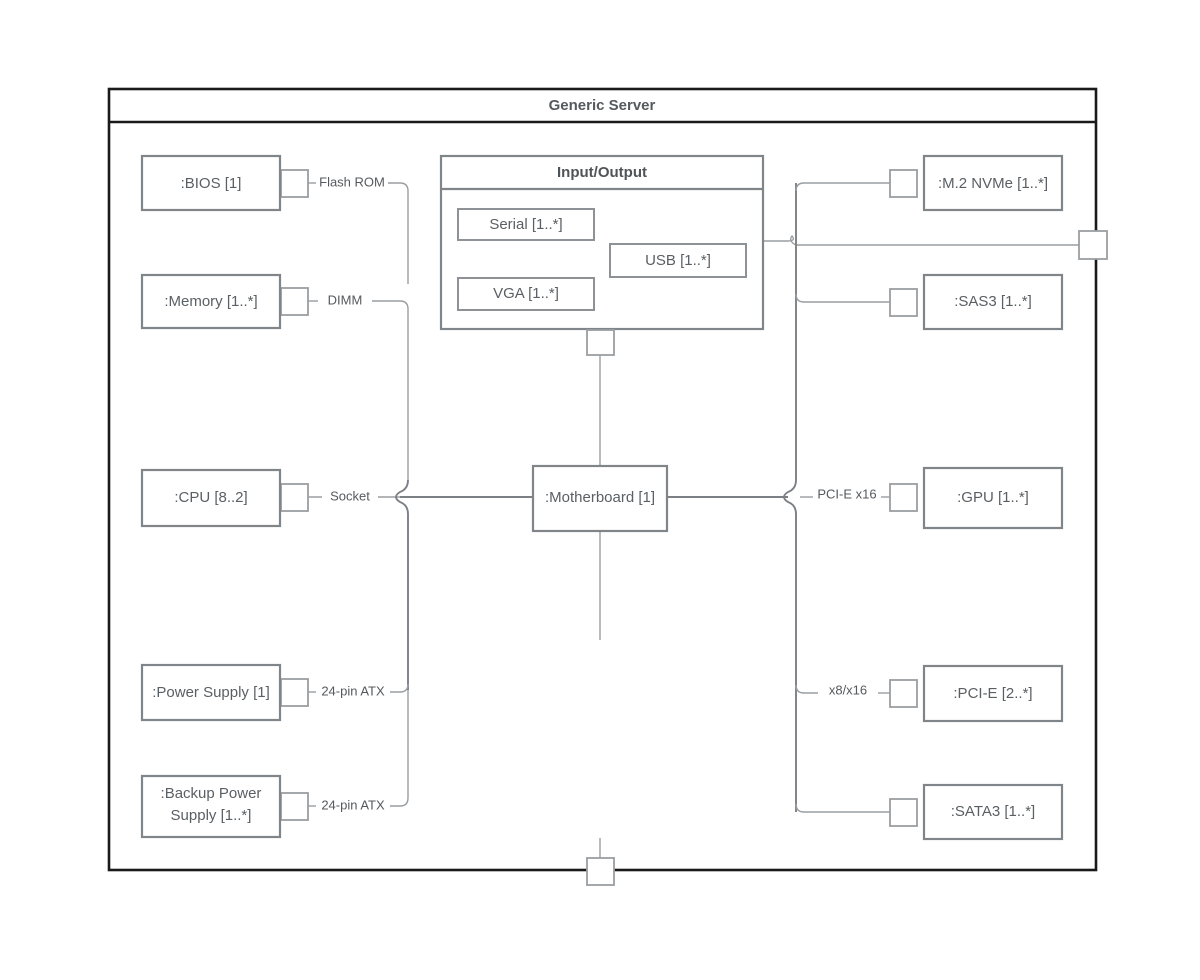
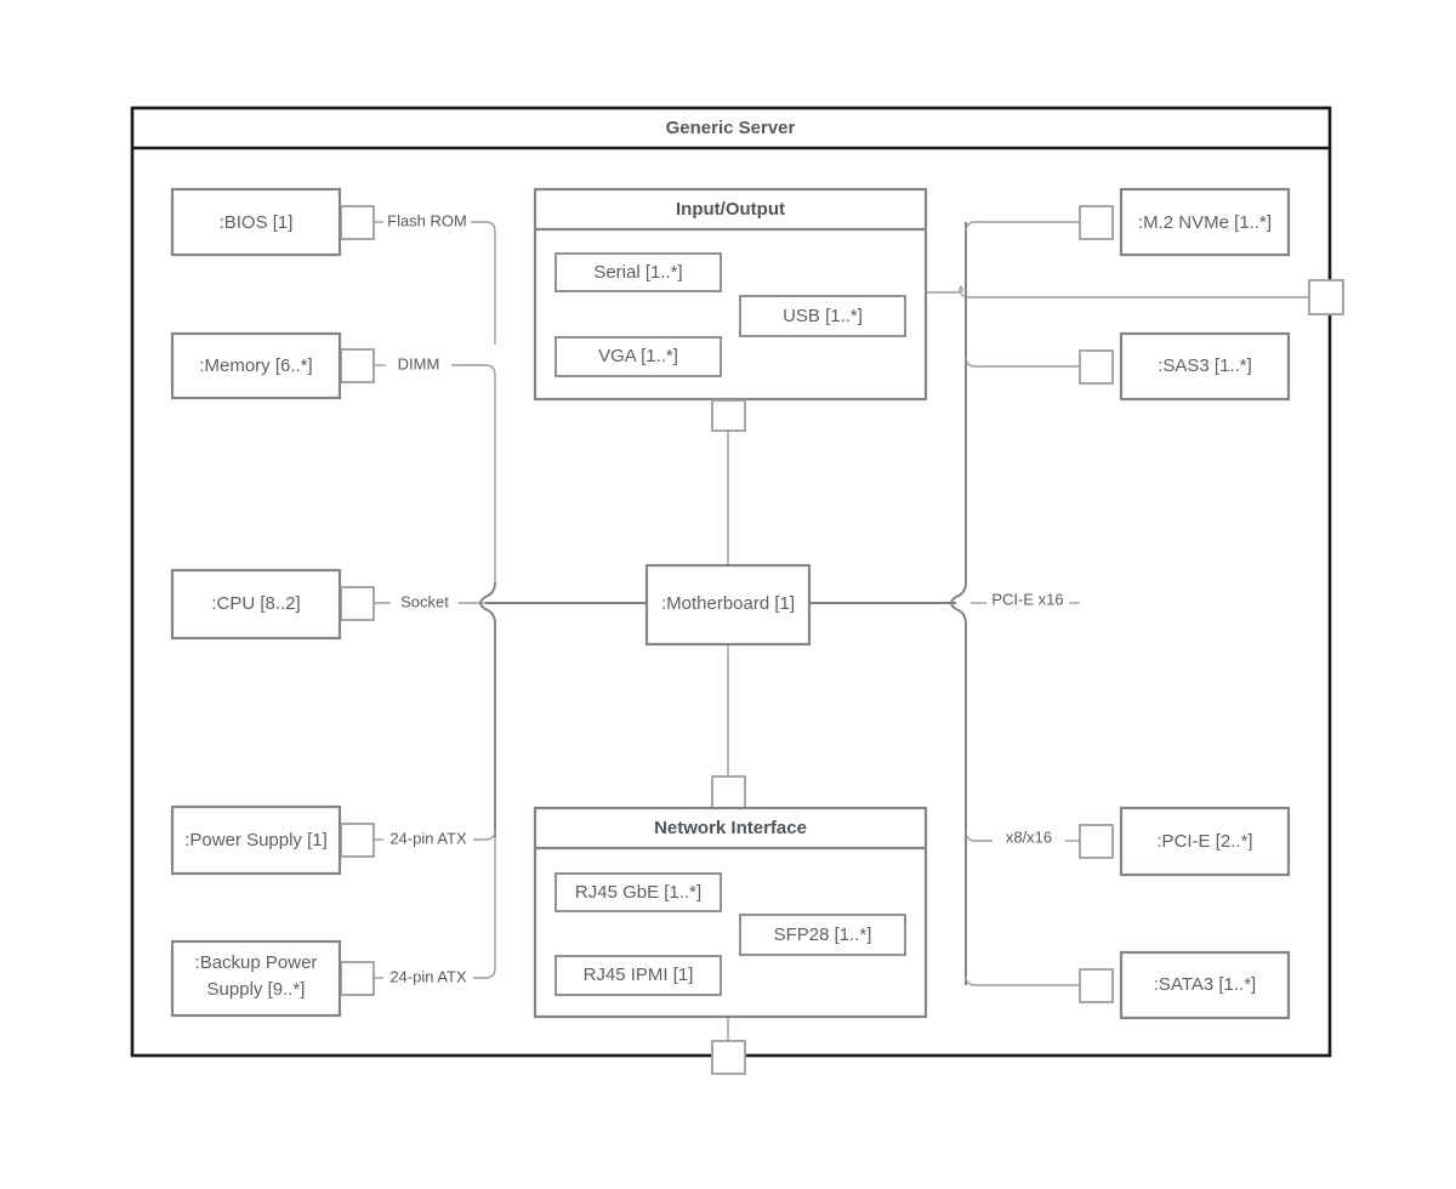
  Generic Server
  Flash ROM
  DIMM
  Socket
  24-pin ATX
  24-pin ATX
  PCI-E x16
  x8/x16
  :BIOS [1]
- :Memory [1..*]
+ :Memory [6..*]
  :CPU [8..2]
  :Power Supply [1]
  :Backup Power
- Supply [1..*]
+ Supply [9..*]
  Input/Output
  Serial [1..*]
  USB [1..*]
  VGA [1..*]
  :Motherboard [1]
+ Network Interface
+ RJ45 GbE [1..*]
+ SFP28 [1..*]
+ RJ45 IPMI [1]
  :M.2 NVMe [1..*]
  :SAS3 [1..*]
- :GPU [1..*]
  :PCI-E [2..*]
  :SATA3 [1..*]
